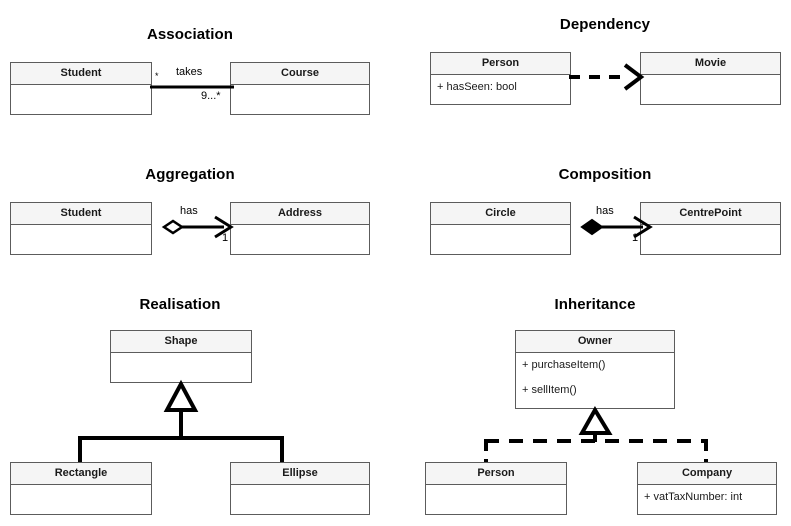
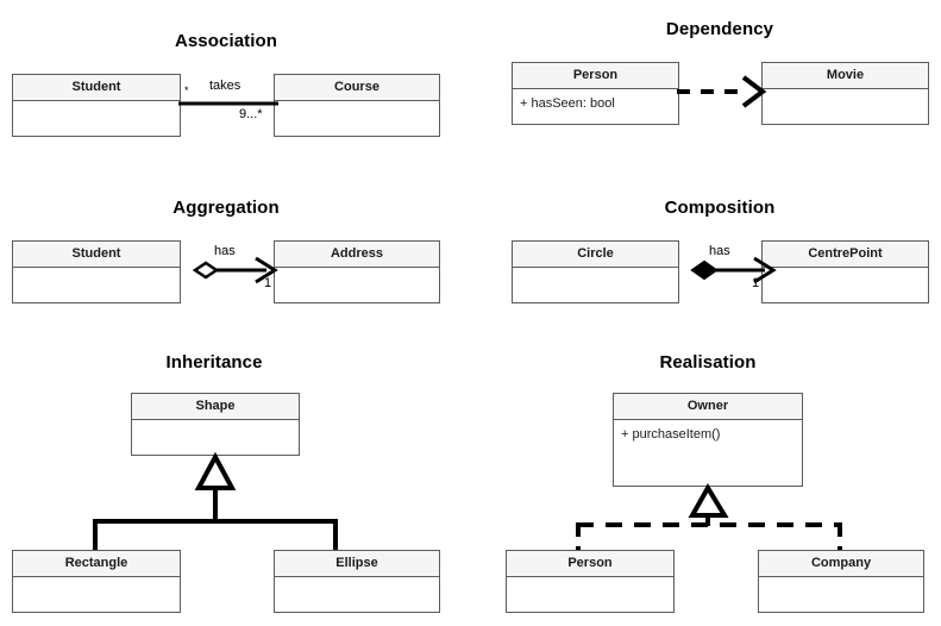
  Association
  Student
  Course
  *
  takes
  9...*
  Dependency
  Person
  + hasSeen: bool
  Movie
  Aggregation
  Student
  Address
  has
  1
  Composition
  Circle
  CentrePoint
  has
  1
- Realisation
+ Inheritance
  Shape
  Rectangle
  Ellipse
- Inheritance
+ Realisation
  Owner
  + purchaseItem()
- + sellItem()
  Person
  Company
- + vatTaxNumber: int
